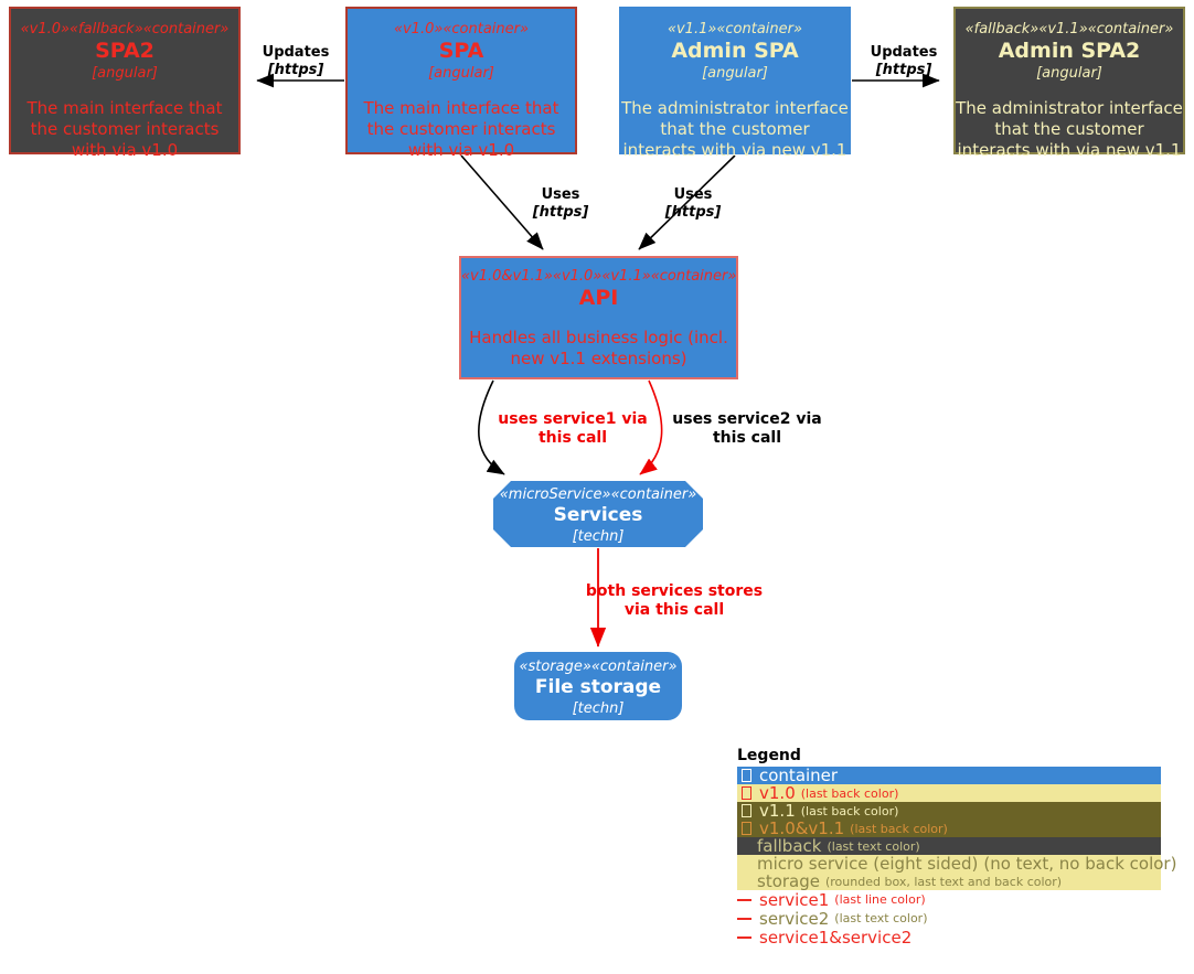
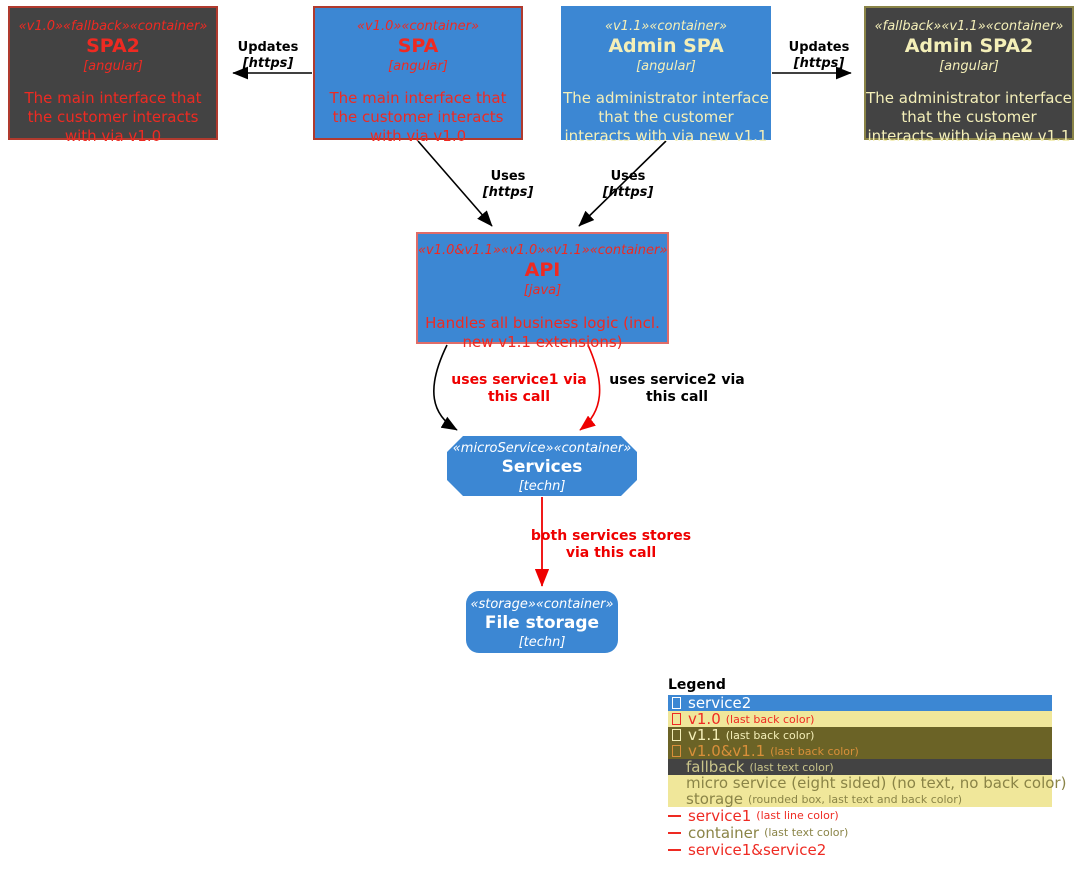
  «v1.0»«fallback»«container»
  SPA2
  [angular]
  The main interface that the customer interacts with via v1.0
  «v1.0»«container»
  SPA
  [angular]
  The main interface that the customer interacts with via v1.0
  «v1.1»«container»
  Admin SPA
  [angular]
  The administrator interface that the customer interacts with via new v1.1
  «fallback»«v1.1»«container»
  Admin SPA2
  [angular]
  The administrator interface that the customer interacts with via new v1.1
  «v1.0&v1.1»«v1.0»«v1.1»«container»
  API
+ [java]
  Handles all business logic (incl. new v1.1 extensions)
  «microService»«container»
  Services
  [techn]
  «storage»«container»
  File storage
  [techn]
  Updates
  [https]
  Updates
  [https]
  Uses
  [https]
  Uses
  [https]
  uses service1 via this call
  uses service2 via this call
  both services stores via this call
  Legend
- container
+ service2
  v1.0
  (last back color)
  v1.1
  (last back color)
  v1.0&v1.1
  (last back color)
  fallback
  (last text color)
  micro service (eight sided)
  (no text, no back color)
  storage
  (rounded box, last text and back color)
  service1
  (last line color)
- service2
+ container
  (last text color)
  service1&service2
